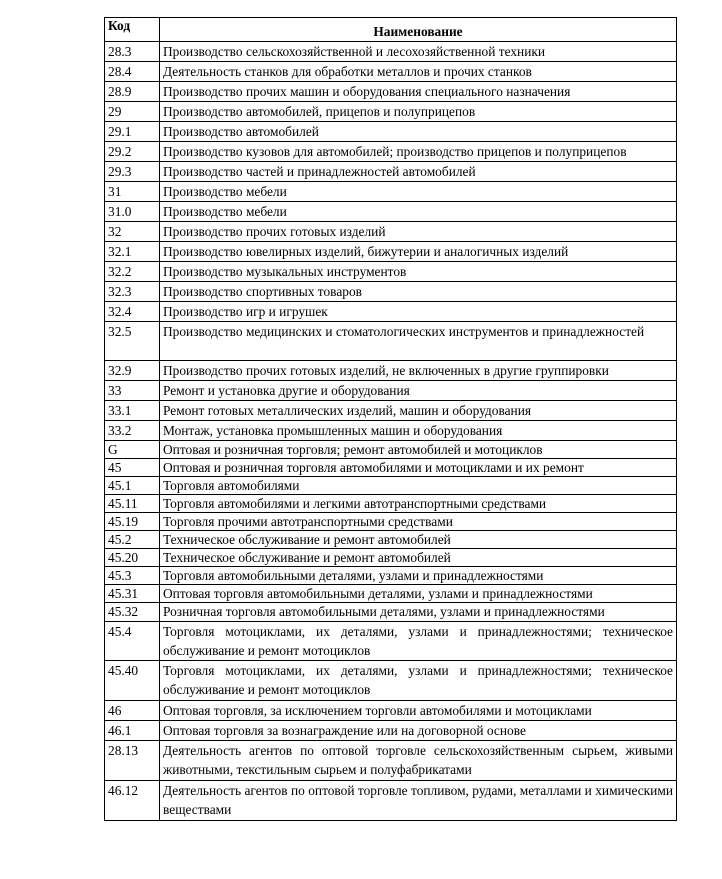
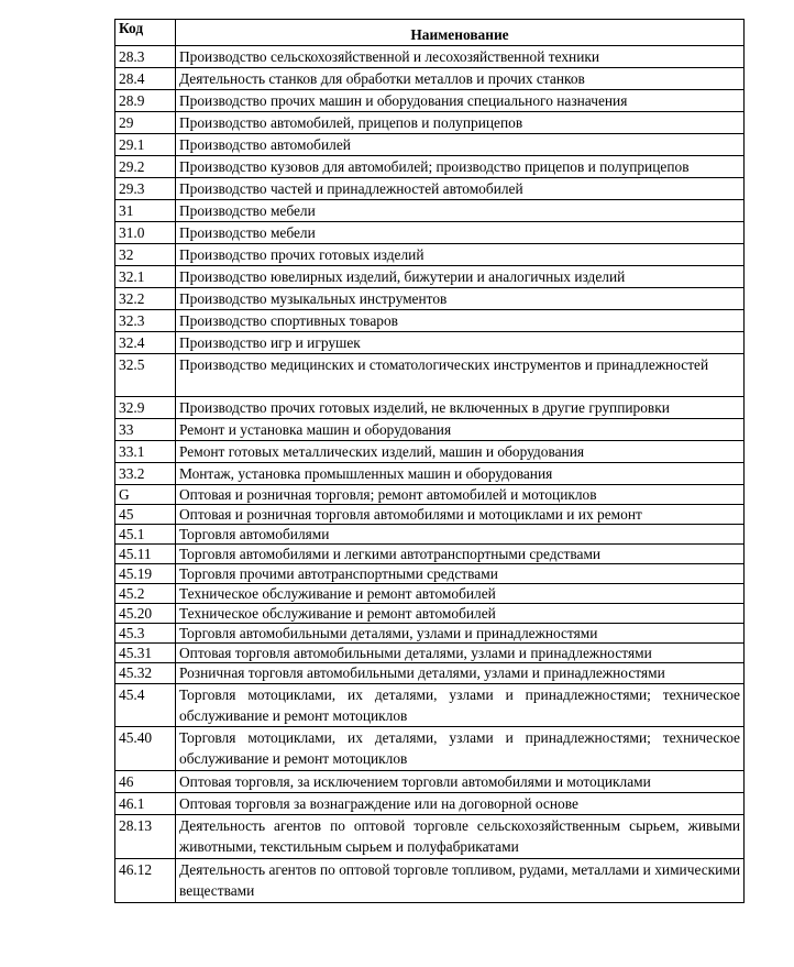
  Код	Наименование
  28.3	Производство сельскохозяйственной и лесохозяйственной техники
  28.4	Деятельность станков для обработки металлов и прочих станков
  28.9	Производство прочих машин и оборудования специального назначения
  29	Производство автомобилей, прицепов и полуприцепов
  29.1	Производство автомобилей
  29.2	Производство кузовов для автомобилей; производство прицепов и полуприцепов
  29.3	Производство частей и принадлежностей автомобилей
  31	Производство мебели
  31.0	Производство мебели
  32	Производство прочих готовых изделий
  32.1	Производство ювелирных изделий, бижутерии и аналогичных изделий
  32.2	Производство музыкальных инструментов
  32.3	Производство спортивных товаров
  32.4	Производство игр и игрушек
  32.5	Производство медицинских и стоматологических инструментов и принадлежностей
  32.9	Производство прочих готовых изделий, не включенных в другие группировки
- 33	Ремонт и установка другие и оборудования
+ 33	Ремонт и установка машин и оборудования
  33.1	Ремонт готовых металлических изделий, машин и оборудования
  33.2	Монтаж, установка промышленных машин и оборудования
  G	Оптовая и розничная торговля; ремонт автомобилей и мотоциклов
  45	Оптовая и розничная торговля автомобилями и мотоциклами и их ремонт
  45.1	Торговля автомобилями
  45.11	Торговля автомобилями и легкими автотранспортными средствами
  45.19	Торговля прочими автотранспортными средствами
  45.2	Техническое обслуживание и ремонт автомобилей
  45.20	Техническое обслуживание и ремонт автомобилей
  45.3	Торговля автомобильными деталями, узлами и принадлежностями
  45.31	Оптовая торговля автомобильными деталями, узлами и принадлежностями
  45.32	Розничная торговля автомобильными деталями, узлами и принадлежностями
  45.4	Торговля мотоциклами, их деталями, узлами и принадлежностями; техническое обслуживание и ремонт мотоциклов
  45.40	Торговля мотоциклами, их деталями, узлами и принадлежностями; техническое обслуживание и ремонт мотоциклов
  46	Оптовая торговля, за исключением торговли автомобилями и мотоциклами
  46.1	Оптовая торговля за вознаграждение или на договорной основе
  28.13	Деятельность агентов по оптовой торговле сельскохозяйственным сырьем, живыми животными, текстильным сырьем и полуфабрикатами
  46.12	Деятельность агентов по оптовой торговле топливом, рудами, металлами и химическими веществами
